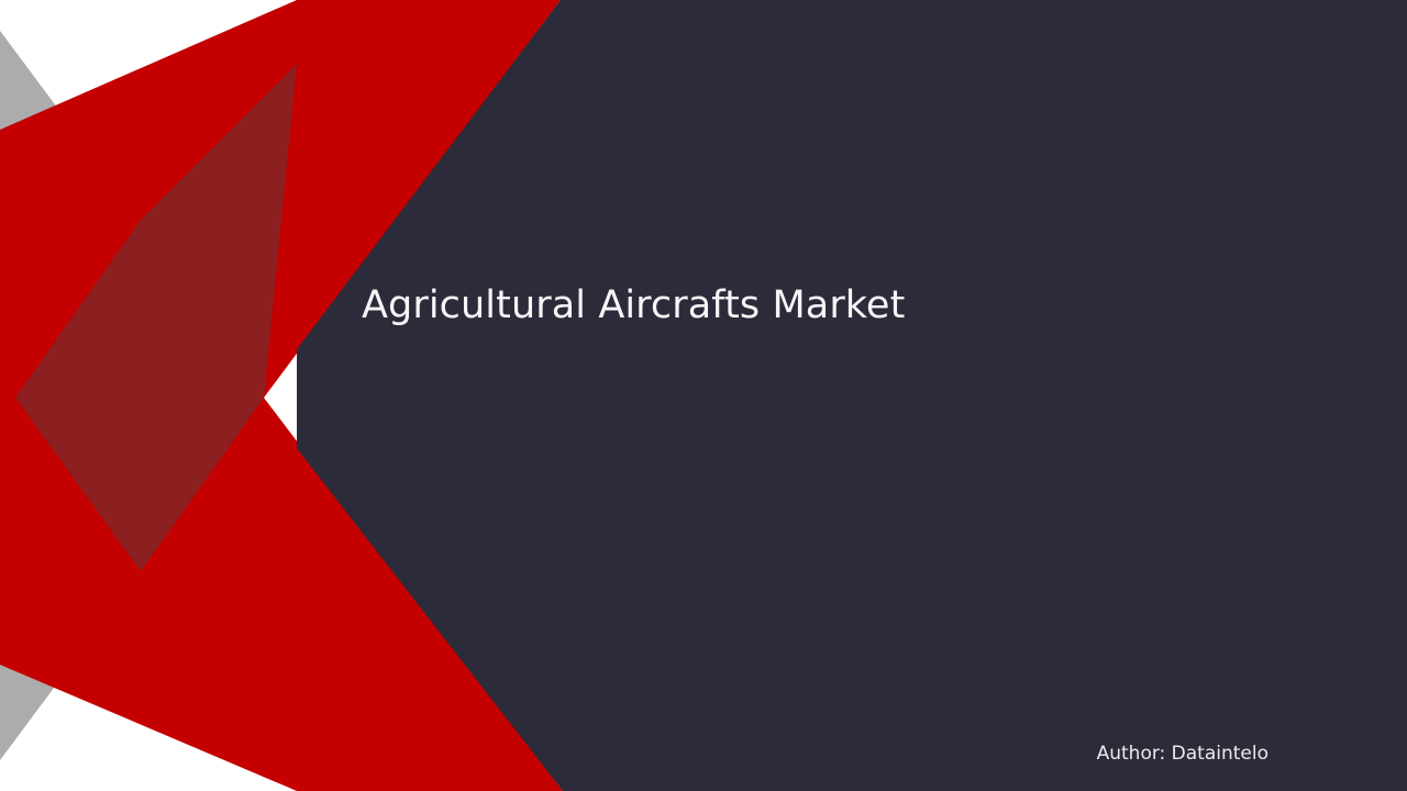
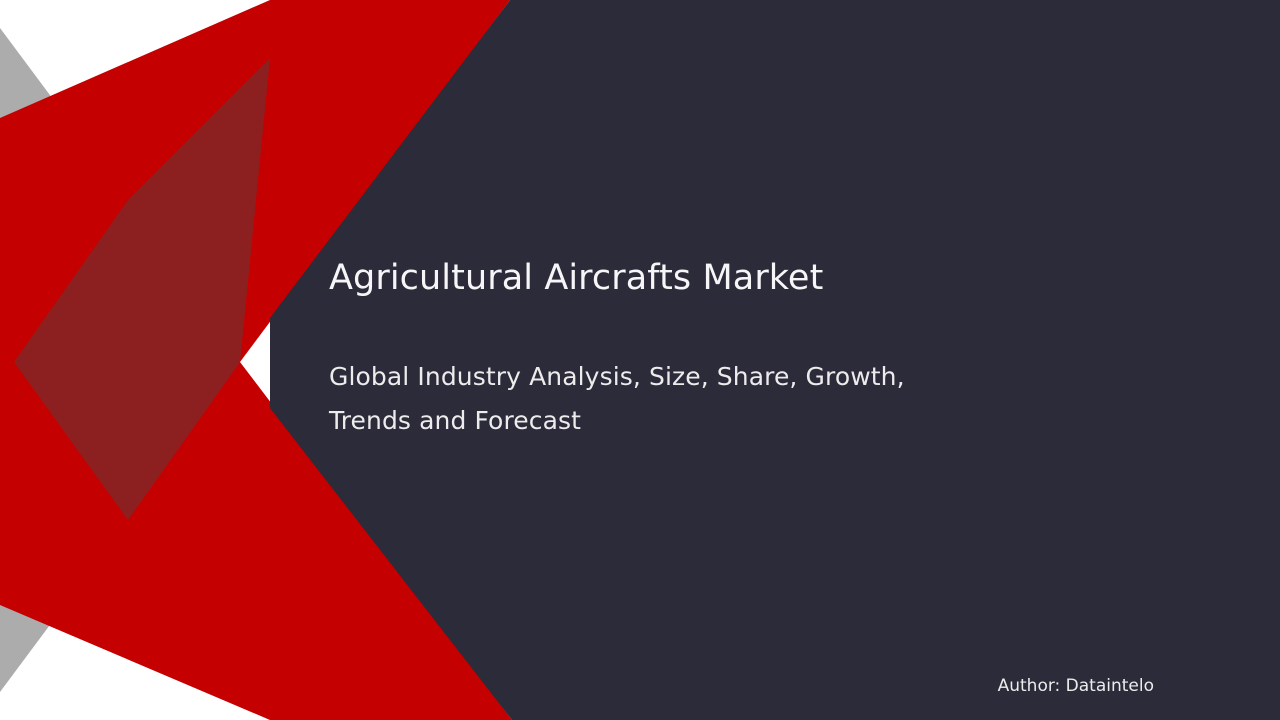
  Agricultural Aircrafts Market
+ Global Industry Analysis, Size, Share, Growth, Trends and Forecast
  Author: Dataintelo
